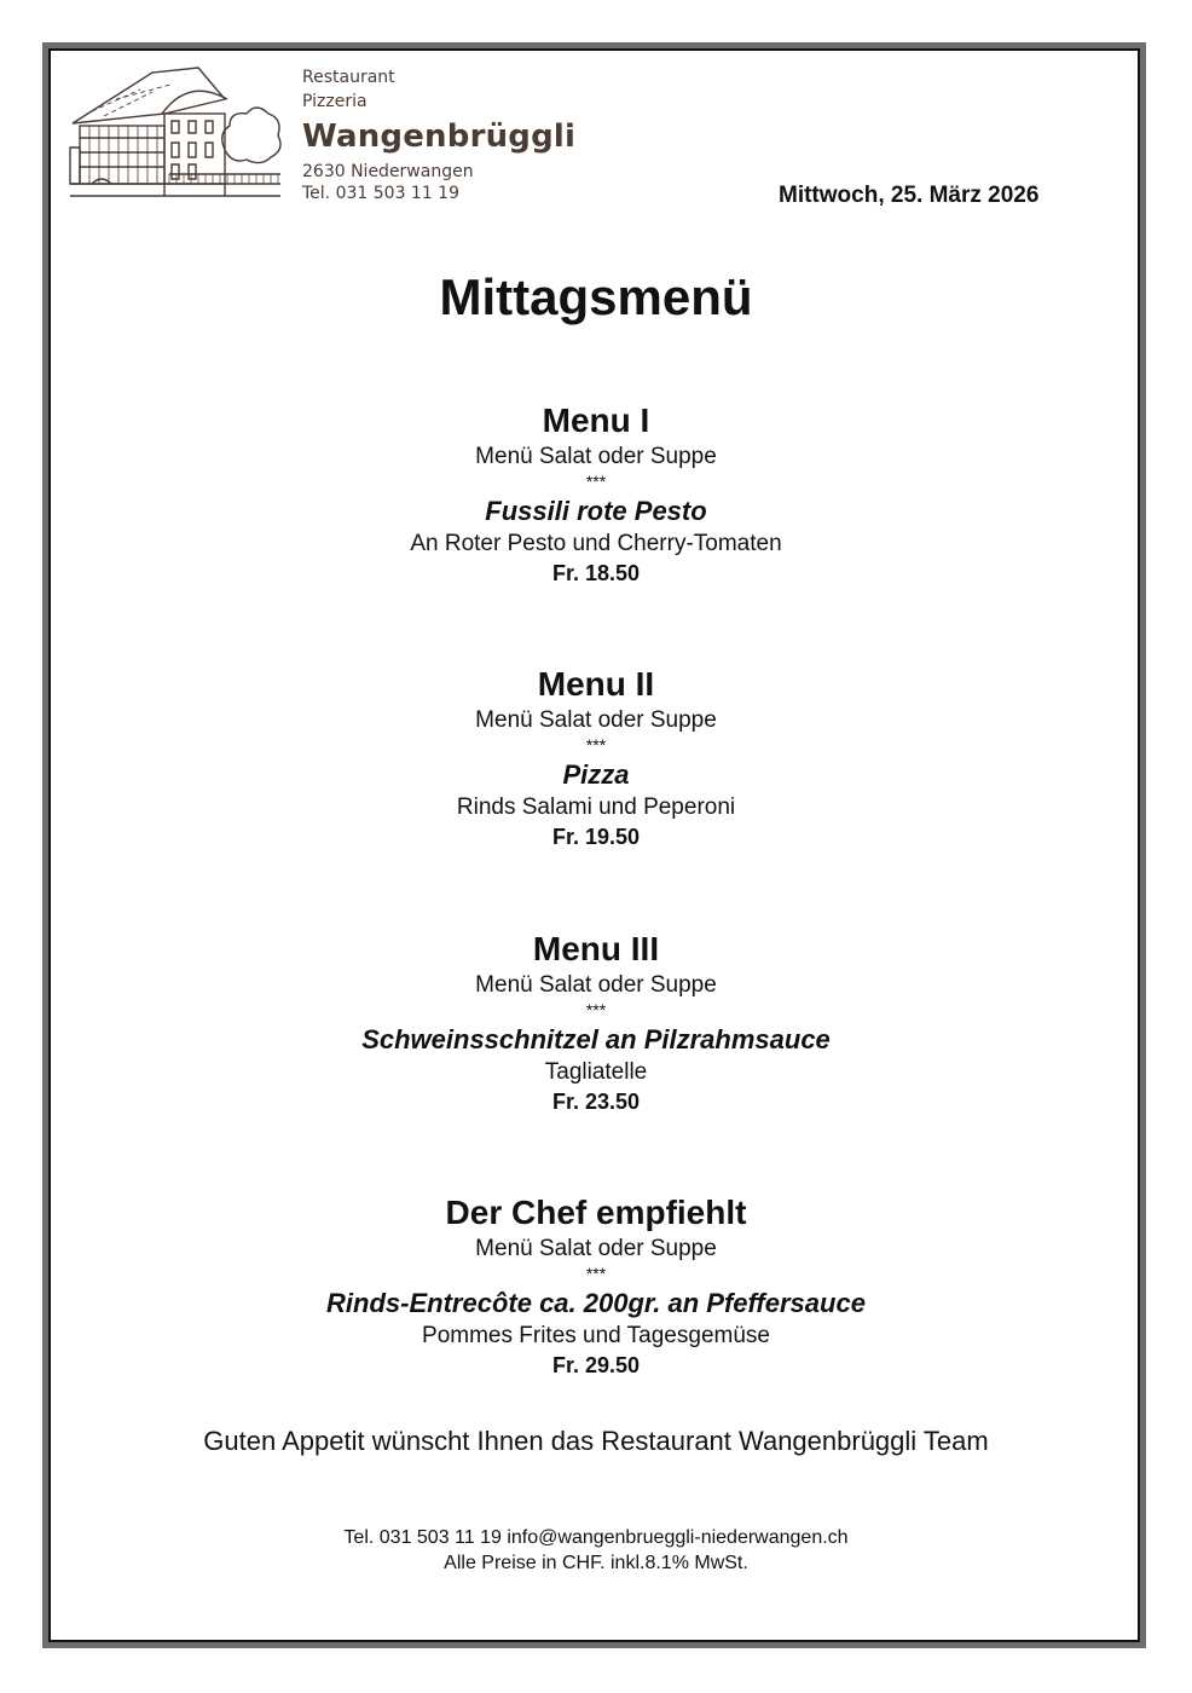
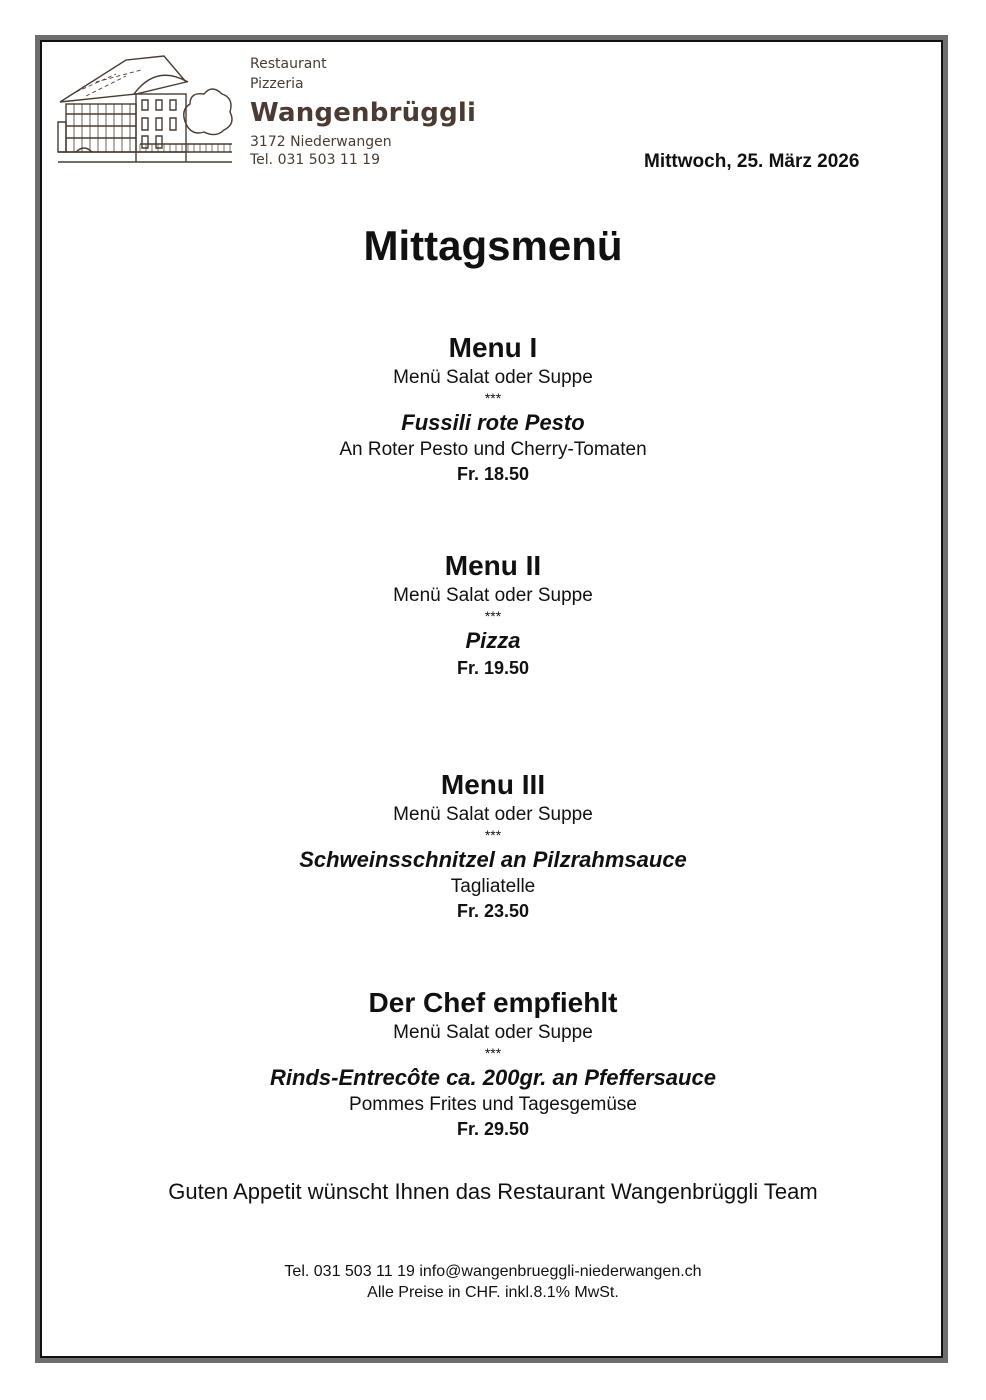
  Restaurant
  Pizzeria
  Wangenbrüggli
- 2630 Niederwangen
+ 3172 Niederwangen
  Tel. 031 503 11 19
  Mittwoch, 25. März 2026
  Mittagsmenü
  Menu I
  Menü Salat oder Suppe
  ***
  Fussili rote Pesto
  An Roter Pesto und Cherry-Tomaten
  Fr. 18.50
  Menu II
  Menü Salat oder Suppe
  ***
  Pizza
- Rinds Salami und Peperoni
  Fr. 19.50
  Menu III
  Menü Salat oder Suppe
  ***
  Schweinsschnitzel an Pilzrahmsauce
  Tagliatelle
  Fr. 23.50
  Der Chef empfiehlt
  Menü Salat oder Suppe
  ***
  Rinds-Entrecôte ca. 200gr. an Pfeffersauce
  Pommes Frites und Tagesgemüse
  Fr. 29.50
  Guten Appetit wünscht Ihnen das Restaurant Wangenbrüggli Team
  Tel. 031 503 11 19 info@wangenbrueggli-niederwangen.ch
  Alle Preise in CHF. inkl.8.1% MwSt.
